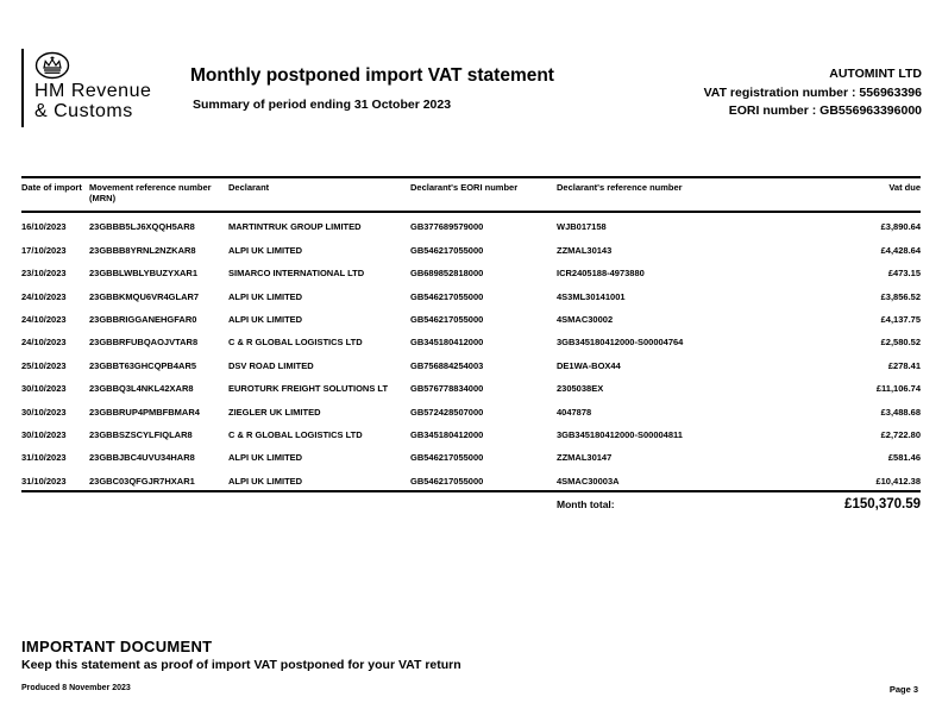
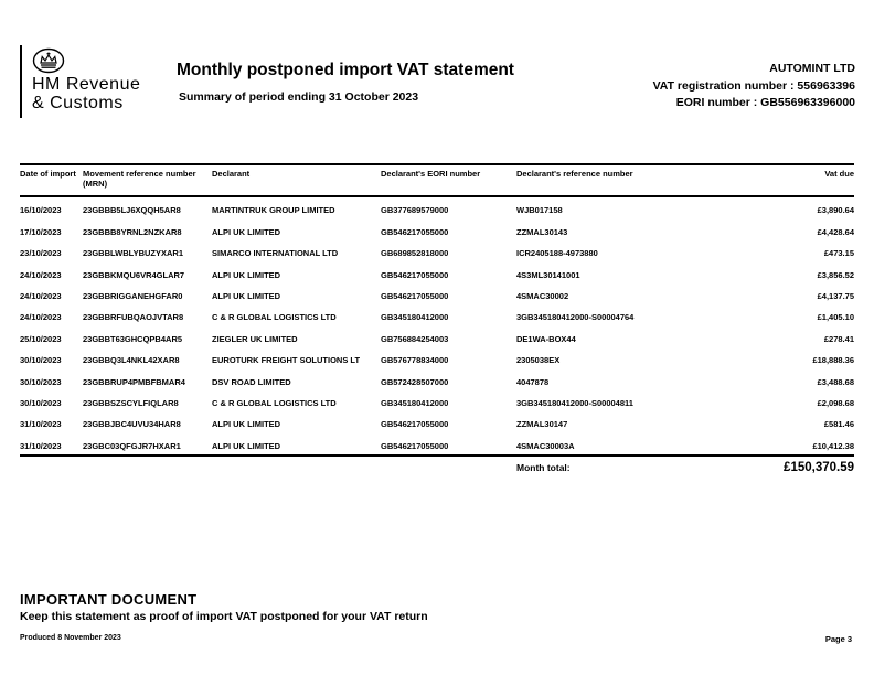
  HM Revenue
  & Customs
  Monthly postponed import VAT statement
  Summary of period ending 31 October 2023
  AUTOMINT LTD
  VAT registration number : 556963396
  EORI number : GB556963396000
  Date of import
  Movement reference number (MRN)
  Declarant
  Declarant's EORI number
  Declarant's reference number
  Vat due
  16/10/2023
  23GBBB5LJ6XQQH5AR8
  MARTINTRUK GROUP LIMITED
  GB377689579000
  WJB017158
  £3,890.64
  17/10/2023
  23GBBB8YRNL2NZKAR8
  ALPI UK LIMITED
  GB546217055000
  ZZMAL30143
  £4,428.64
  23/10/2023
  23GBBLWBLYBUZYXAR1
  SIMARCO INTERNATIONAL LTD
  GB689852818000
  ICR2405188-4973880
  £473.15
  24/10/2023
  23GBBKMQU6VR4GLAR7
  ALPI UK LIMITED
  GB546217055000
  4S3ML30141001
  £3,856.52
  24/10/2023
  23GBBRIGGANEHGFAR0
  ALPI UK LIMITED
  GB546217055000
  4SMAC30002
  £4,137.75
  24/10/2023
  23GBBRFUBQAOJVTAR8
  C & R GLOBAL LOGISTICS LTD
  GB345180412000
  3GB345180412000-S00004764
- £2,580.52
+ £1,405.10
  25/10/2023
  23GBBT63GHCQPB4AR5
- DSV ROAD LIMITED
+ ZIEGLER UK LIMITED
  GB756884254003
  DE1WA-BOX44
  £278.41
  30/10/2023
  23GBBQ3L4NKL42XAR8
  EUROTURK FREIGHT SOLUTIONS LT
  GB576778834000
  2305038EX
- £11,106.74
+ £18,888.36
  30/10/2023
  23GBBRUP4PMBFBMAR4
- ZIEGLER UK LIMITED
+ DSV ROAD LIMITED
  GB572428507000
  4047878
  £3,488.68
  30/10/2023
  23GBBSZSCYLFIQLAR8
  C & R GLOBAL LOGISTICS LTD
  GB345180412000
  3GB345180412000-S00004811
- £2,722.80
+ £2,098.68
  31/10/2023
  23GBBJBC4UVU34HAR8
  ALPI UK LIMITED
  GB546217055000
  ZZMAL30147
  £581.46
  31/10/2023
  23GBC03QFGJR7HXAR1
  ALPI UK LIMITED
  GB546217055000
  4SMAC30003A
  £10,412.38
  Month total:
  £150,370.59
  IMPORTANT DOCUMENT
  Keep this statement as proof of import VAT postponed for your VAT return
  Page 3
